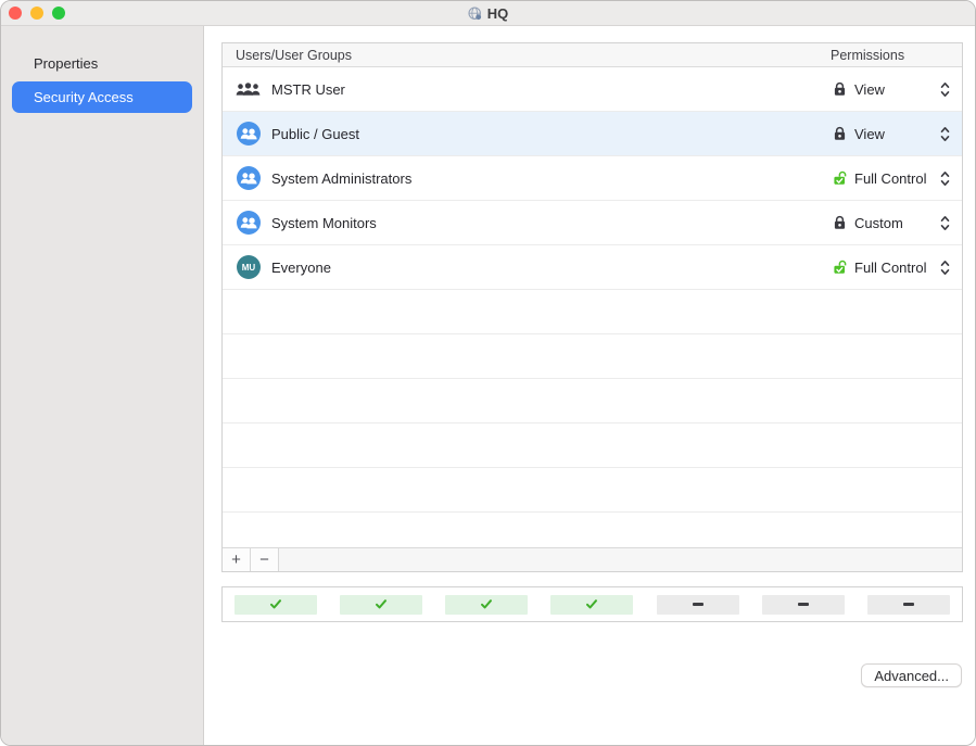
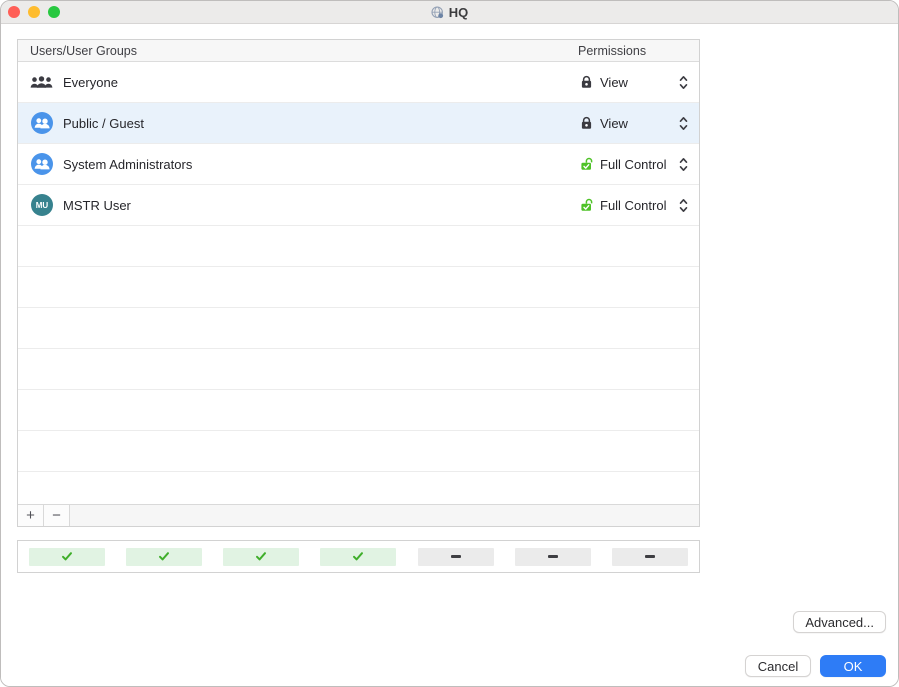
  HQ
- Properties
- Security Access
  Users/User Groups
  Permissions
- MSTR User
+ Everyone
  View
  Public / Guest
  View
  System Administrators
  Full Control
- System Monitors
- Custom
  MU
- Everyone
+ MSTR User
  Full Control
  +
  −
  Advanced...
+ Cancel
+ OK
